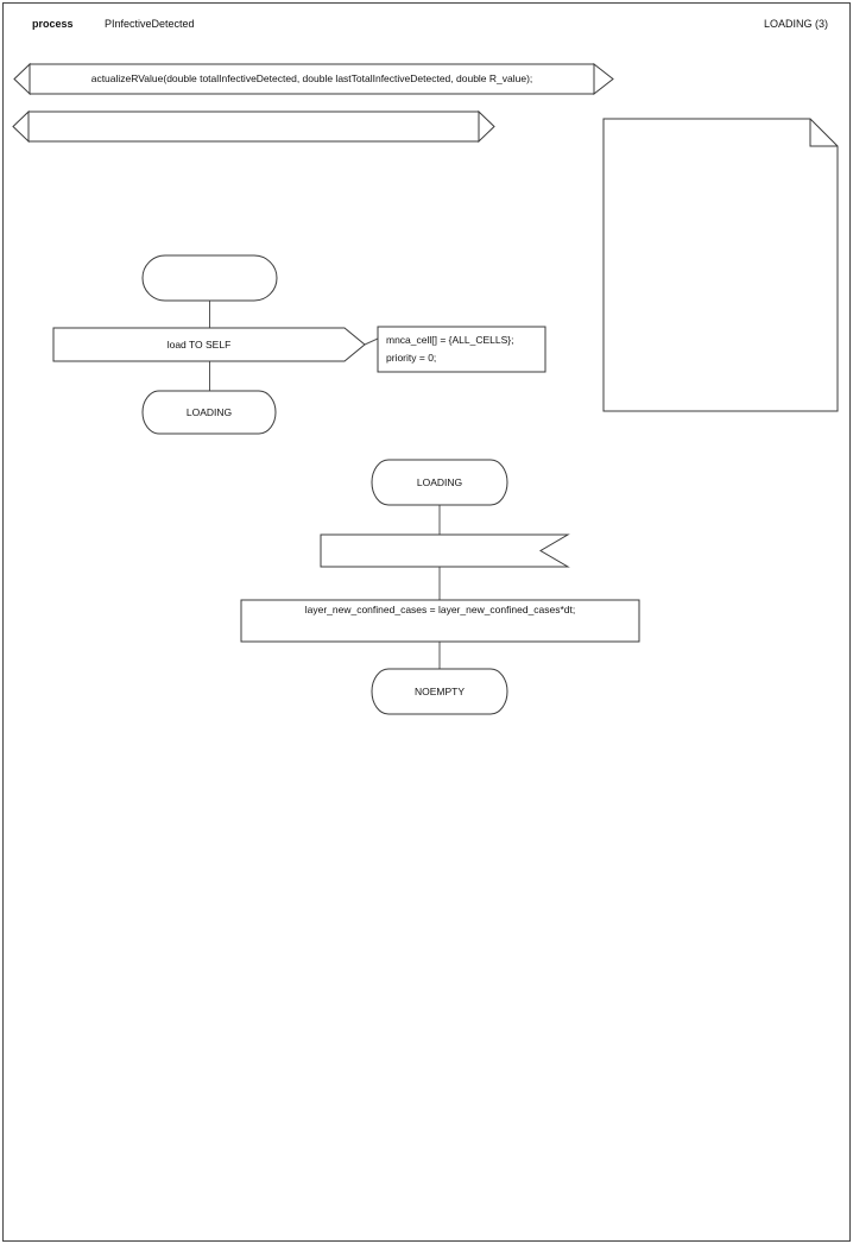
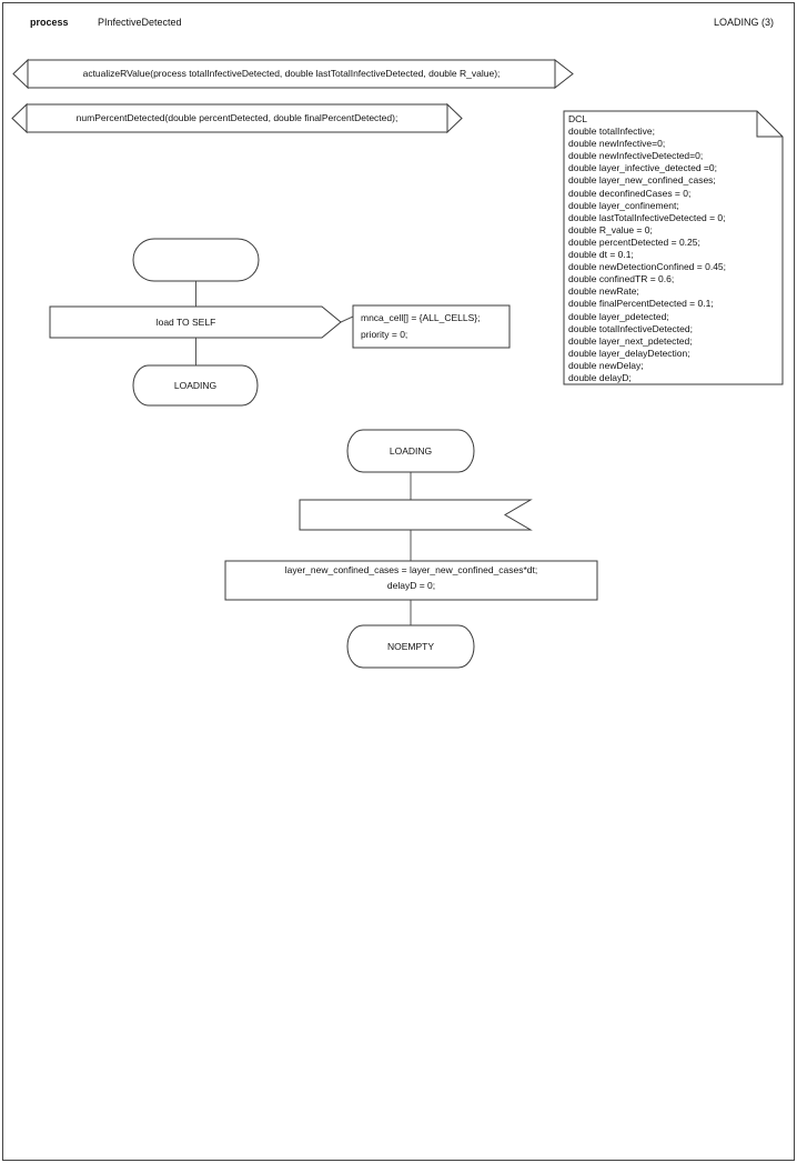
  process
  PInfectiveDetected
  LOADING (3)
- actualizeRValue(double totalInfectiveDetected, double lastTotalInfectiveDetected, double R_value);
+ actualizeRValue(process totalInfectiveDetected, double lastTotalInfectiveDetected, double R_value);
+ numPercentDetected(double percentDetected, double finalPercentDetected);
+ DCL
+ double totalInfective;
+ double newInfective=0;
+ double newInfectiveDetected=0;
+ double layer_infective_detected =0;
+ double layer_new_confined_cases;
+ double deconfinedCases = 0;
+ double layer_confinement;
+ double lastTotalInfectiveDetected = 0;
+ double R_value = 0;
+ double percentDetected = 0.25;
+ double dt = 0.1;
+ double newDetectionConfined = 0.45;
+ double confinedTR = 0.6;
+ double newRate;
+ double finalPercentDetected = 0.1;
+ double layer_pdetected;
+ double totalInfectiveDetected;
+ double layer_next_pdetected;
+ double layer_delayDetection;
+ double newDelay;
+ double delayD;
  load TO SELF
  mnca_cell[] = {ALL_CELLS};
  priority = 0;
  LOADING
  LOADING
  layer_new_confined_cases = layer_new_confined_cases*dt;
+ delayD = 0;
  NOEMPTY
